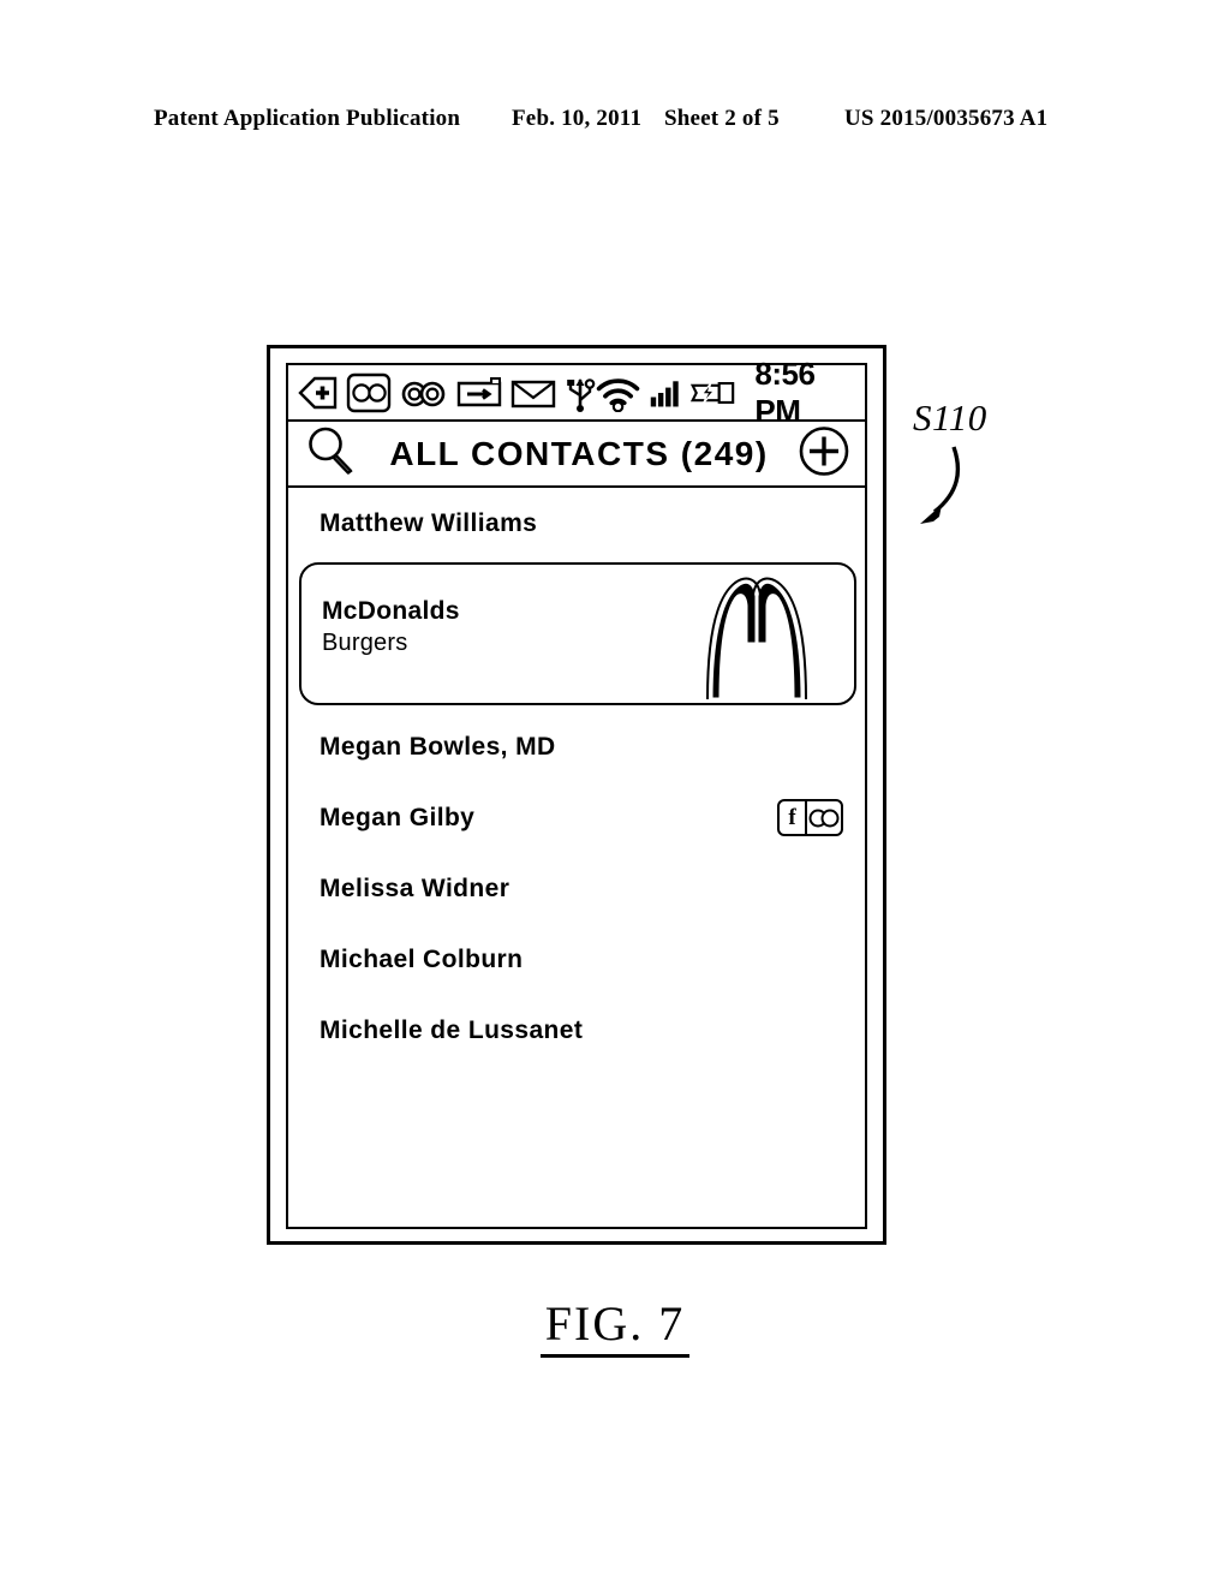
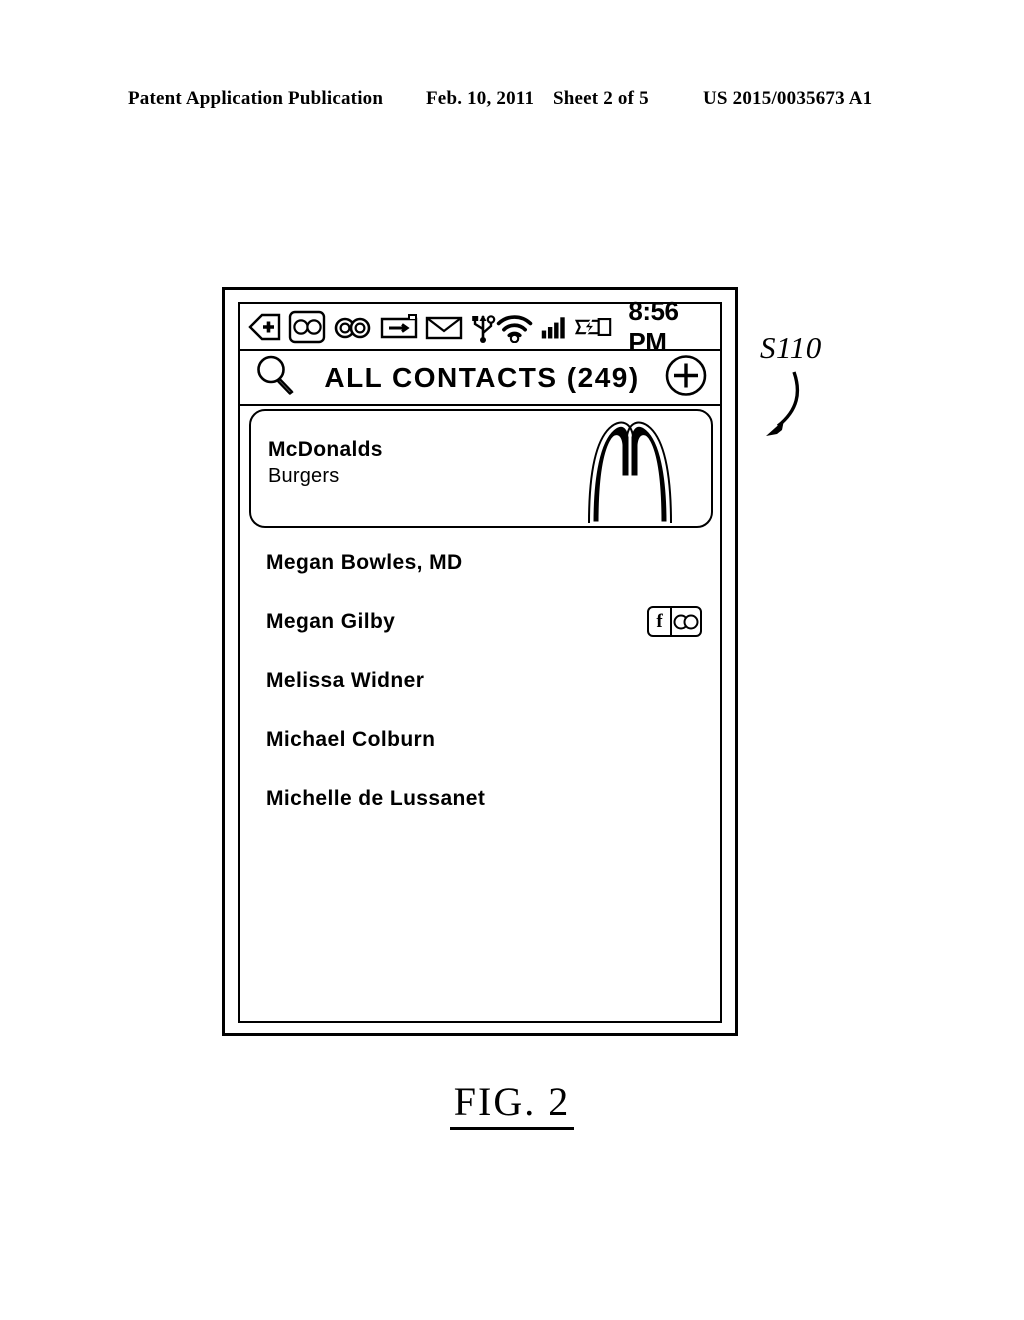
  Patent Application Publication
  Feb. 10, 2011
  Sheet 2 of 5
  US 2015/0035673 A1
  8:56 PM
  ALL CONTACTS (249)
- Matthew Williams
  McDonalds
  Burgers
  Megan Bowles, MD
  Megan Gilby
  f
  Melissa Widner
  Michael Colburn
  Michelle de Lussanet
  S110
- FIG. 7
+ FIG. 2
